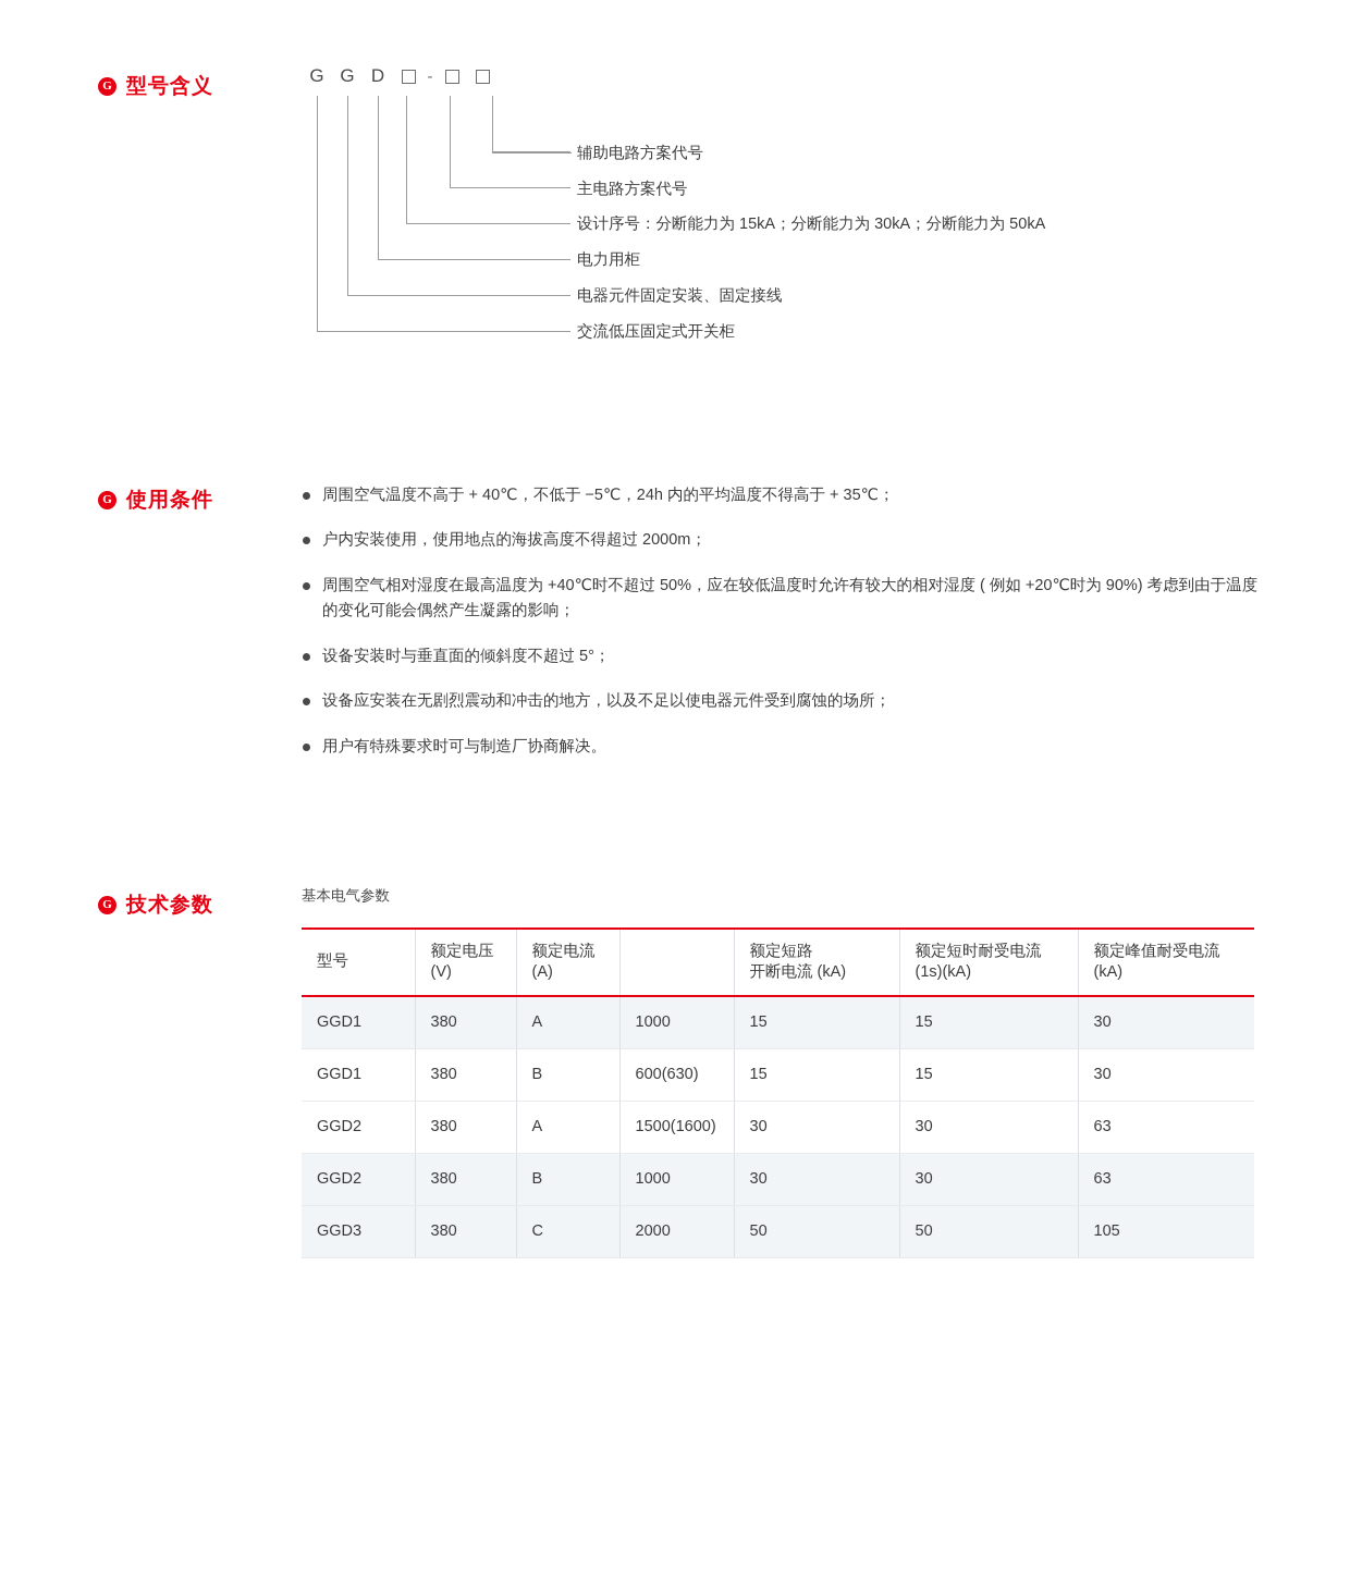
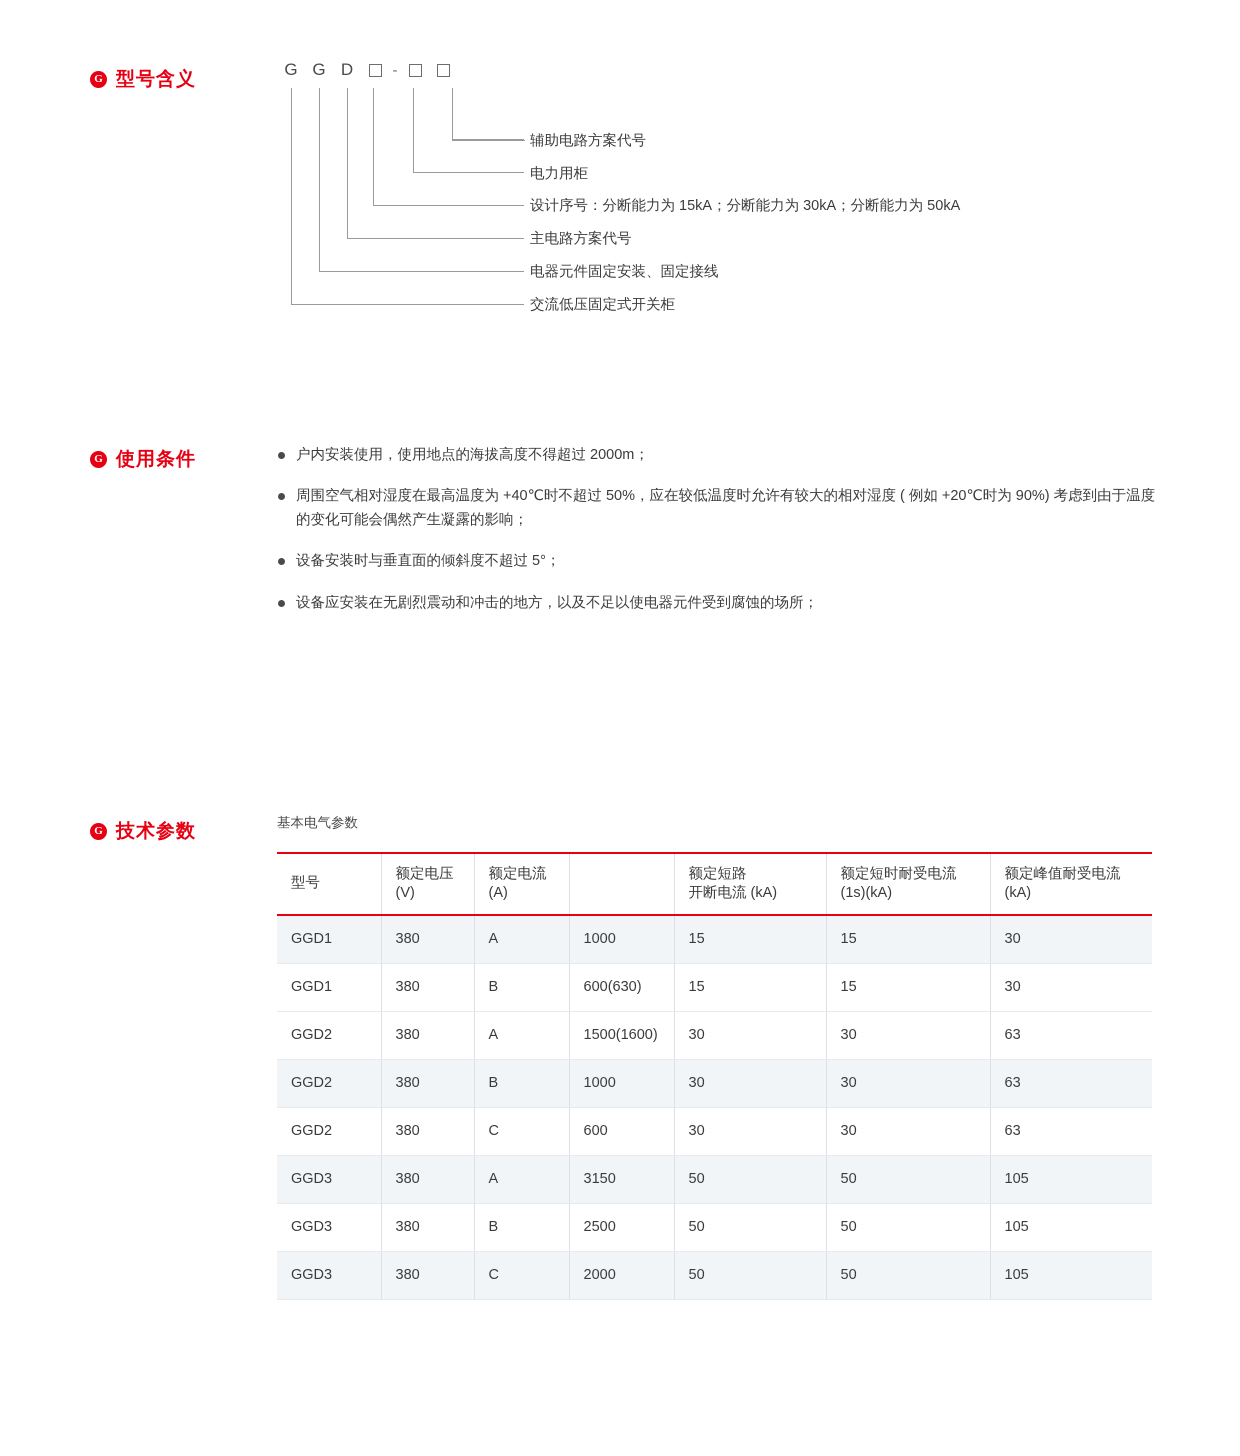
  G
  型号含义
  G
  G
  D
  -
  辅助电路方案代号
- 主电路方案代号
+ 电力用柜
  设计序号：分断能力为 15kA；分断能力为 30kA；分断能力为 50kA
- 电力用柜
+ 主电路方案代号
  电器元件固定安装、固定接线
  交流低压固定式开关柜
  G
  使用条件
- 周围空气温度不高于 + 40℃，不低于 −5℃，24h 内的平均温度不得高于 + 35℃；
  户内安装使用，使用地点的海拔高度不得超过 2000m；
  周围空气相对湿度在最高温度为 +40℃时不超过 50%，应在较低温度时允许有较大的相对湿度 ( 例如 +20℃时为 90%) 考虑到由于温度的变化可能会偶然产生凝露的影响；
  设备安装时与垂直面的倾斜度不超过 5°；
  设备应安装在无剧烈震动和冲击的地方，以及不足以使电器元件受到腐蚀的场所；
- 用户有特殊要求时可与制造厂协商解决。
  G
  技术参数
  基本电气参数
  型号	额定电压 (V)	额定电流 (A)		额定短路 开断电流 (kA)	额定短时耐受电流 (1s)(kA)	额定峰值耐受电流 (kA)
  GGD1	380	A	1000	15	15	30
  GGD1	380	B	600(630)	15	15	30
  GGD2	380	A	1500(1600)	30	30	63
  GGD2	380	B	1000	30	30	63
+ GGD2	380	C	600	30	30	63
+ GGD3	380	A	3150	50	50	105
+ GGD3	380	B	2500	50	50	105
  GGD3	380	C	2000	50	50	105
